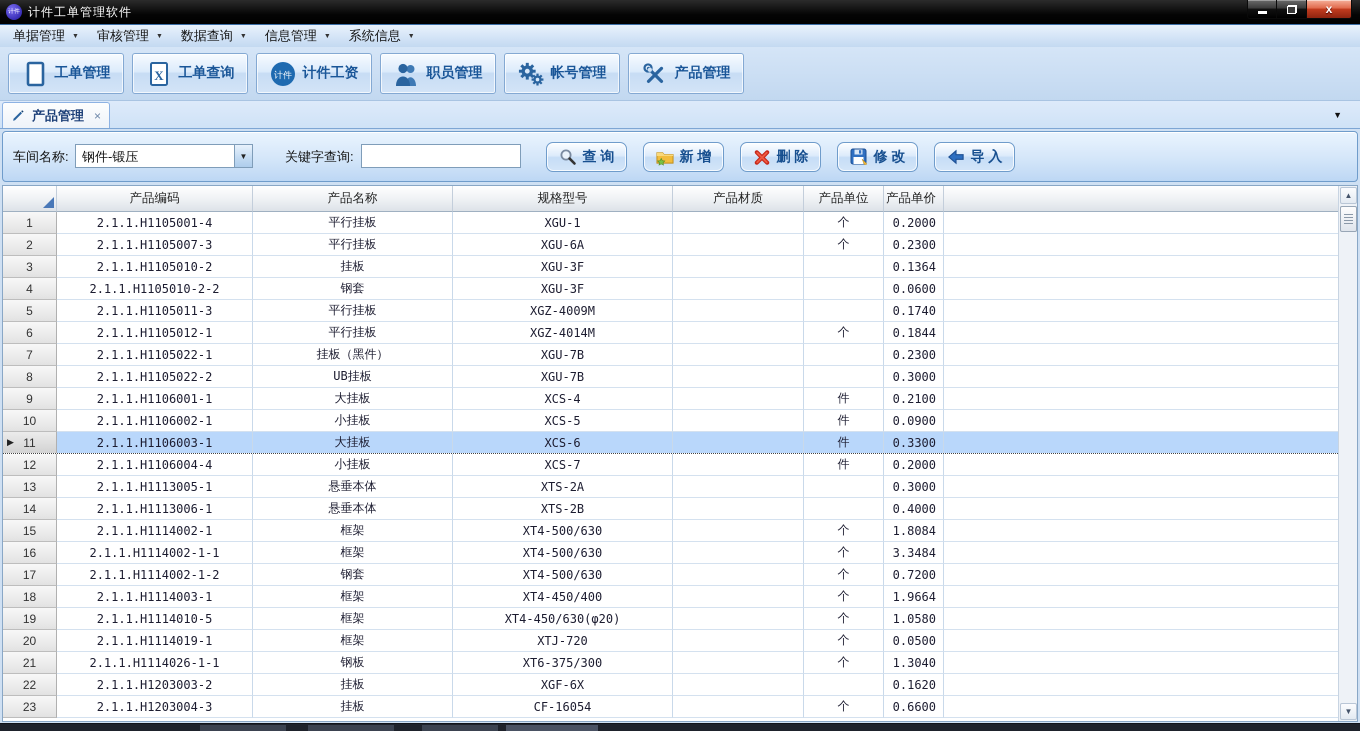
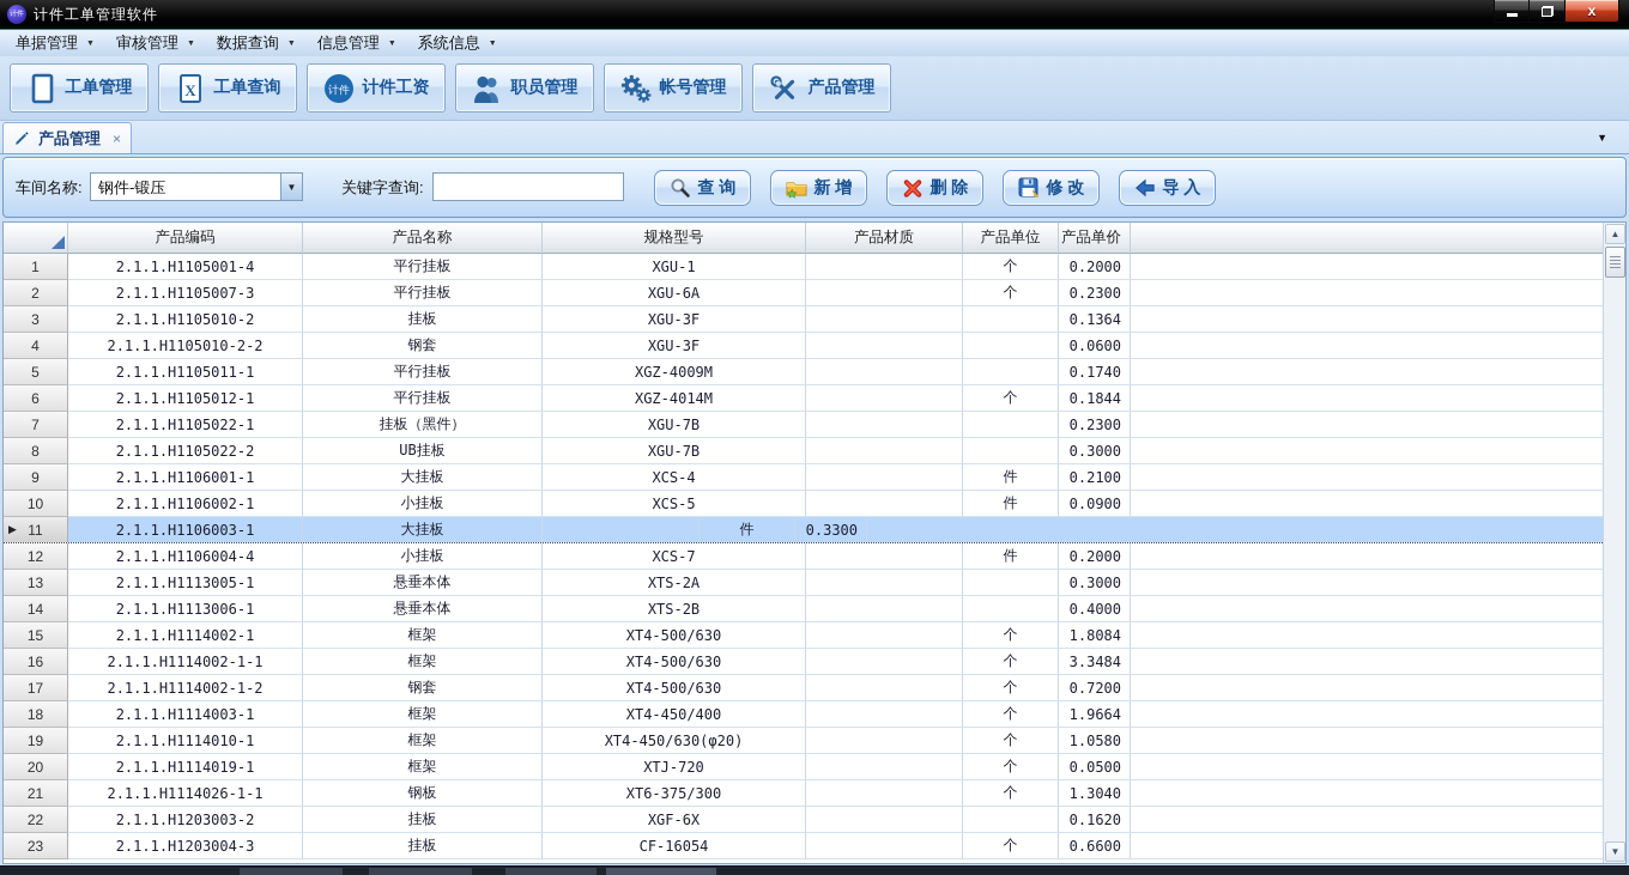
  计件工单管理软件
  x
  单据管理
  审核管理
  数据查询
  信息管理
  系统信息
  工单管理
  X
  工单查询
  计件
  计件工资
  职员管理
  帐号管理
  产品管理
  产品管理
  ×
  ▼
  车间名称:
  钢件-锻压
  ▼
  关键字查询:
  查 询
  新 增
  删 除
  修 改
  导 入
  产品编码
  产品名称
  规格型号
  产品材质
  产品单位
  产品单价
  1
  2.1.1.H1105001-4
  平行挂板
  XGU-1
  个
  0.2000
  2
  2.1.1.H1105007-3
  平行挂板
  XGU-6A
  个
  0.2300
  3
  2.1.1.H1105010-2
  挂板
  XGU-3F
  0.1364
  4
  2.1.1.H1105010-2-2
  钢套
  XGU-3F
  0.0600
  5
- 2.1.1.H1105011-3
+ 2.1.1.H1105011-1
  平行挂板
  XGZ-4009M
  0.1740
  6
  2.1.1.H1105012-1
  平行挂板
  XGZ-4014M
  个
  0.1844
  7
  2.1.1.H1105022-1
  挂板（黑件）
  XGU-7B
  0.2300
  8
  2.1.1.H1105022-2
  UB挂板
  XGU-7B
  0.3000
  9
  2.1.1.H1106001-1
  大挂板
  XCS-4
  件
  0.2100
  10
  2.1.1.H1106002-1
  小挂板
  XCS-5
  件
  0.0900
  ▶
  11
  2.1.1.H1106003-1
  大挂板
- XCS-6
  件
  0.3300
  12
  2.1.1.H1106004-4
  小挂板
  XCS-7
  件
  0.2000
  13
  2.1.1.H1113005-1
  悬垂本体
  XTS-2A
  0.3000
  14
  2.1.1.H1113006-1
  悬垂本体
  XTS-2B
  0.4000
  15
  2.1.1.H1114002-1
  框架
  XT4-500/630
  个
  1.8084
  16
  2.1.1.H1114002-1-1
  框架
  XT4-500/630
  个
  3.3484
  17
  2.1.1.H1114002-1-2
  钢套
  XT4-500/630
  个
  0.7200
  18
  2.1.1.H1114003-1
  框架
  XT4-450/400
  个
  1.9664
  19
- 2.1.1.H1114010-5
+ 2.1.1.H1114010-1
  框架
  XT4-450/630(φ20)
  个
  1.0580
  20
  2.1.1.H1114019-1
  框架
  XTJ-720
  个
  0.0500
  21
  2.1.1.H1114026-1-1
  钢板
  XT6-375/300
  个
  1.3040
  22
  2.1.1.H1203003-2
  挂板
  XGF-6X
  0.1620
  23
  2.1.1.H1203004-3
  挂板
  CF-16054
  个
  0.6600
  ▲
  ▼
